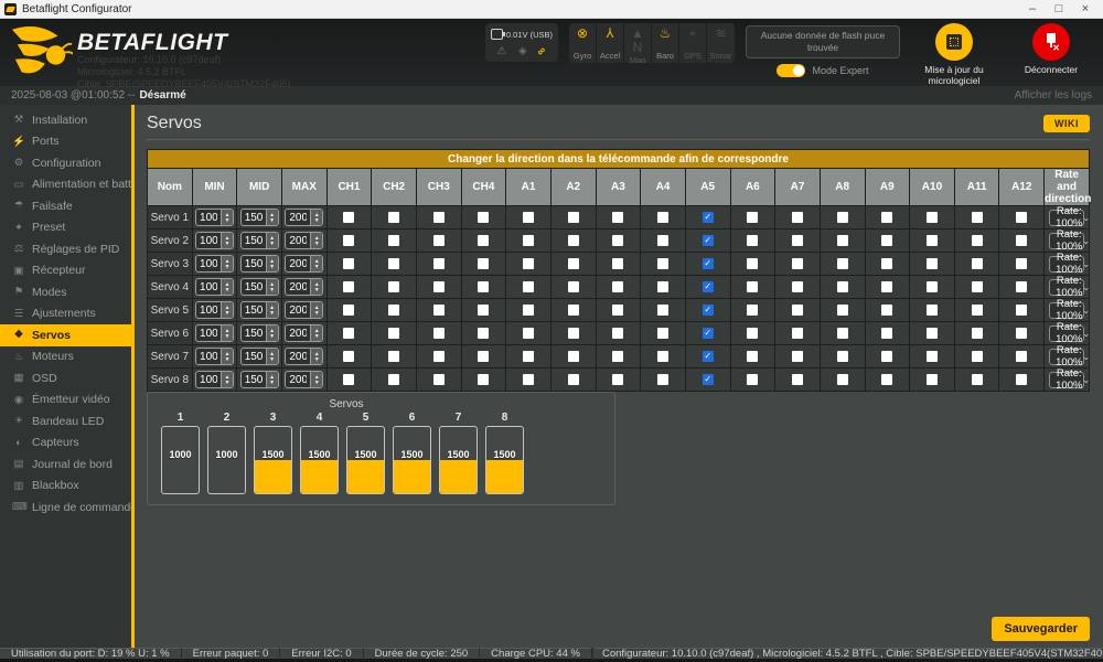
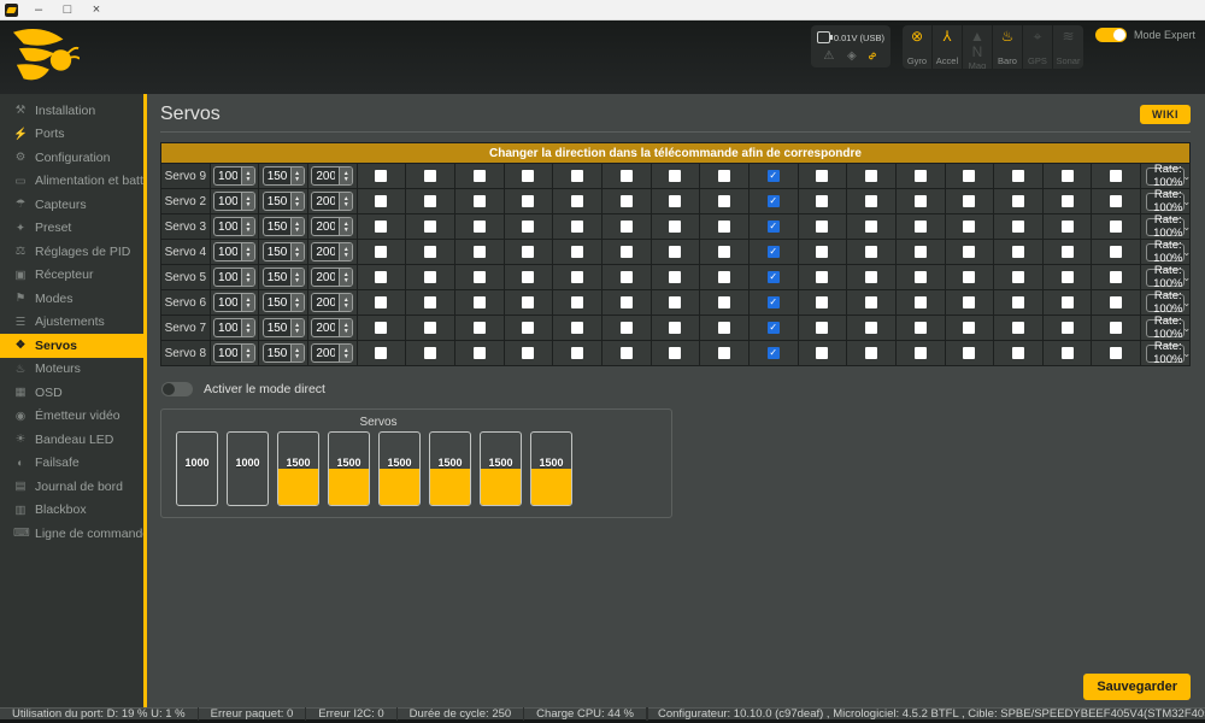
- Betaflight Configurator
  –
  □
  ×
- BETAFLIGHT
- Configurateur: 10.10.0 (c97deaf)
- Micrologiciel: 4.5.2 BTFL
- Cible: SPBE/SPEEDYBEEF405V4(STM32F405)
  0.01V (USB)
  ⚠
  ◈
  ⊗
  Gyro
  ⅄
  Accel
  ▲
  N
  Mag
  ♨
  Baro
  ⌖
  GPS
  ≋
  Sonar
- Aucune donnée de flash puce trouvée
  Mode Expert
- Mise à jour du micrologiciel
- ✕
- Déconnecter
- 2025-08-03 @01:00:52 --
- Désarmé
- Afficher les logs
  ⚒
  Installation
  ⚡
  Ports
  ⚙
  Configuration
  ▭
  Alimentation et batt
  ☂
- Failsafe
+ Capteurs
  ✦
  Preset
  ⚖
  Réglages de PID
  ▣
  Récepteur
  ⚑
  Modes
  ☰
  Ajustements
  ❖
  Servos
  ♨
  Moteurs
  ▦
  OSD
  ◉
  Émetteur vidéo
  ☀
  Bandeau LED
  ◐
- Capteurs
+ Failsafe
  ▤
  Journal de bord
  ▥
  Blackbox
  ⌨
  Ligne de command
  Servos
  WIKI
  Changer la direction dans la télécommande afin de correspondre
- Nom	MIN	MID	MAX	CH1	CH2	CH3	CH4	A1	A2	A3	A4	A5	A6	A7	A8	A9	A10	A11	A12	Rate and direction
- Servo 1	100	150	200									✓								Rate: 100%⌄
+ Servo 9	100	150	200									✓								Rate: 100%⌄
  Servo 2	100	150	200									✓								Rate: 100%⌄
  Servo 3	100	150	200									✓								Rate: 100%⌄
  Servo 4	100	150	200									✓								Rate: 100%⌄
  Servo 5	100	150	200									✓								Rate: 100%⌄
  Servo 6	100	150	200									✓								Rate: 100%⌄
  Servo 7	100	150	200									✓								Rate: 100%⌄
  Servo 8	100	150	200									✓								Rate: 100%⌄
+ Activer le mode direct
  Servos
- 1
- 2
- 3
- 4
- 5
- 6
- 7
- 8
  1000
  1000
  1500
  1500
  1500
  1500
  1500
  1500
  Sauvegarder
  Utilisation du port: D: 19 % U: 1 %
  Erreur paquet: 0
  Erreur I2C: 0
  Durée de cycle: 250
  Charge CPU: 44 %
  Configurateur: 10.10.0 (c97deaf) , Micrologiciel: 4.5.2 BTFL , Cible: SPBE/SPEEDYBEEF405V4(STM32F40
